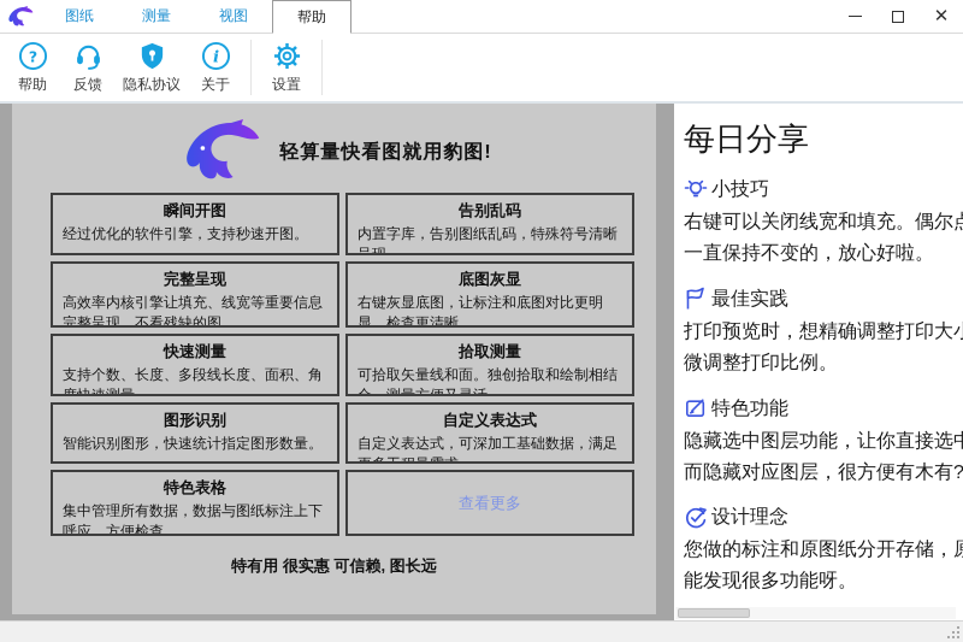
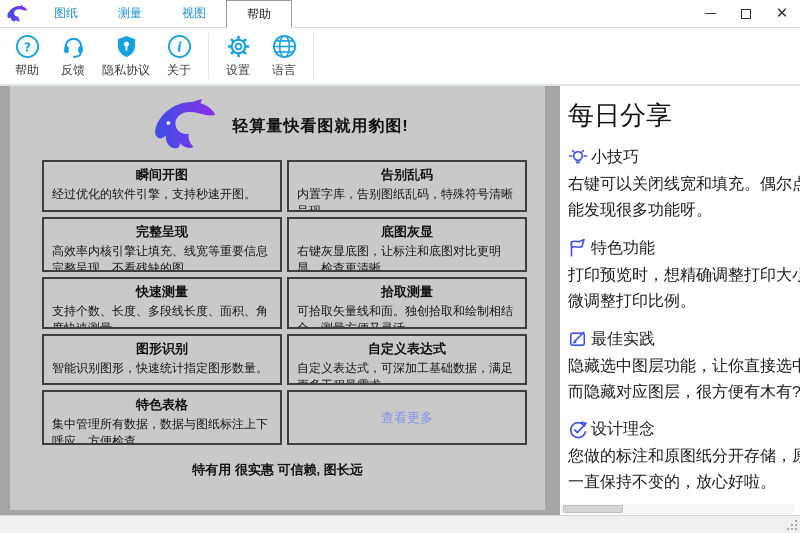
  图纸
  测量
  视图
  帮助
  ✕
  ?
  帮助
  反馈
  隐私协议
  i
  关于
  设置
+ 语言
  轻算量快看图就用豹图!
  瞬间开图
  经过优化的软件引擎，支持秒速开图。
  告别乱码
  内置字库，告别图纸乱码，特殊符号清晰
  完整呈现
  高效率内核引擎让填充、线宽等重要信息完整呈现。不看残缺的图。
  底图灰显
  右键灰显底图，让标注和底图对比更明显，检查更清晰。
  快速测量
  支持个数、长度、多段线长度、面积、角
  拾取测量
  图形识别
  智能识别图形，快速统计指定图形数量。
  自定义表达式
  特色表格
  集中管理所有数据，数据与图纸标注上下呼应，方便检查。
  查看更多
  特有用 很实惠 可信赖, 图长远
  每日分享
  小技巧
  右键可以关闭线宽和填充。偶尔
- 一直保持不变的，放心好啦。
+ 能发现很多功能呀。
- 最佳实践
+ 特色功能
  打印预览时，想精确调整打印大
  微调整打印比例。
- 特色功能
+ 最佳实践
  隐藏选中图层功能，让你直接选
  而隐藏对应图层，很方便有木有?
  设计理念
  您做的标注和原图纸分开存储，
- 能发现很多功能呀。
+ 一直保持不变的，放心好啦。
